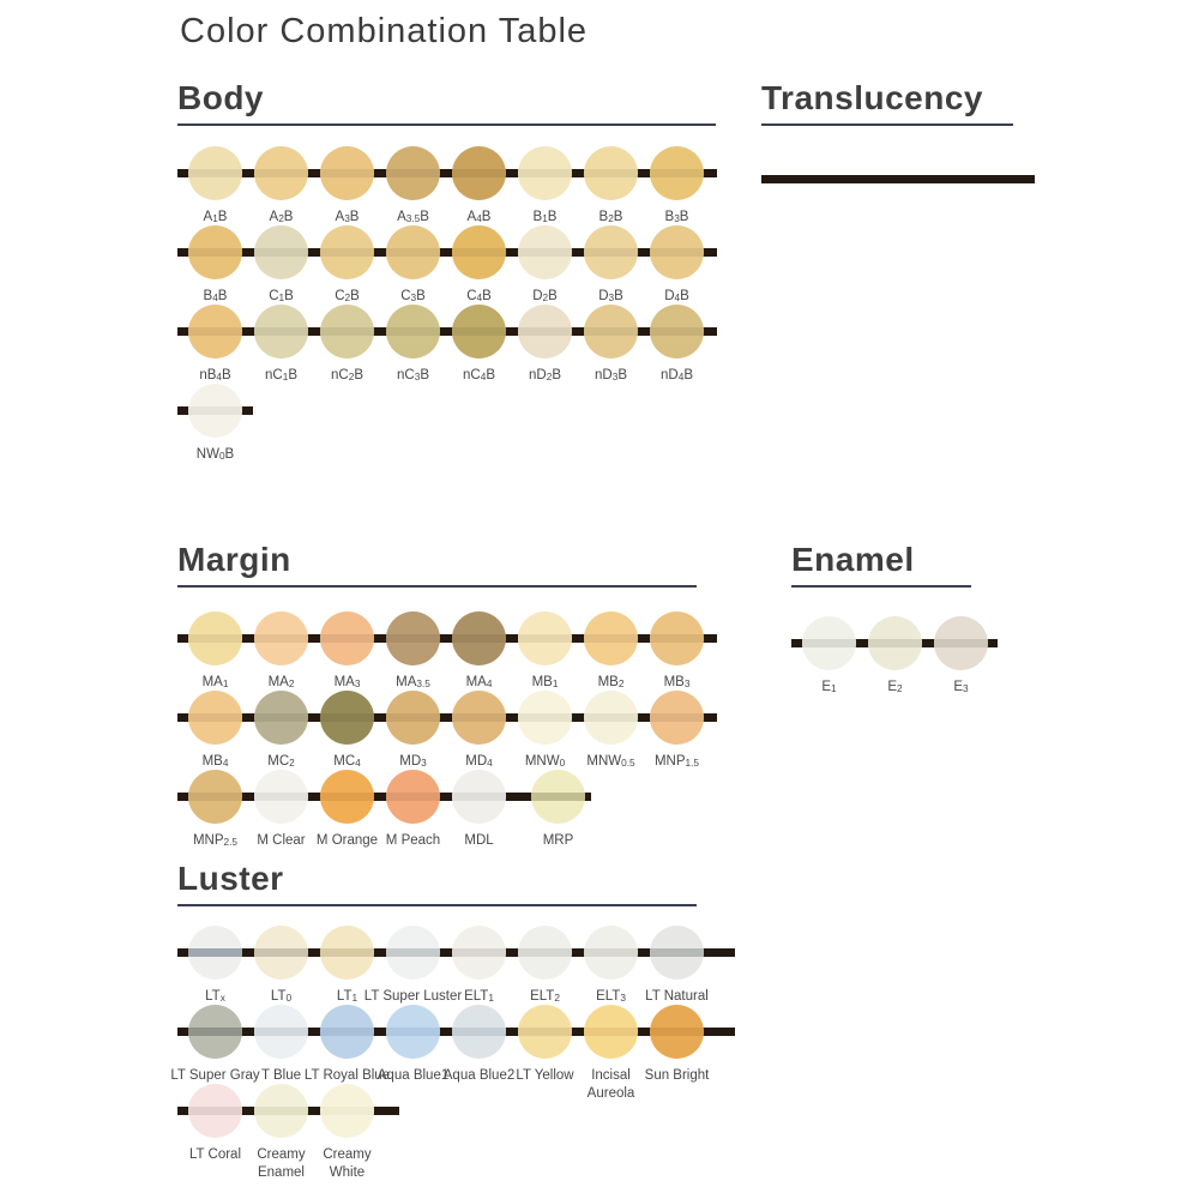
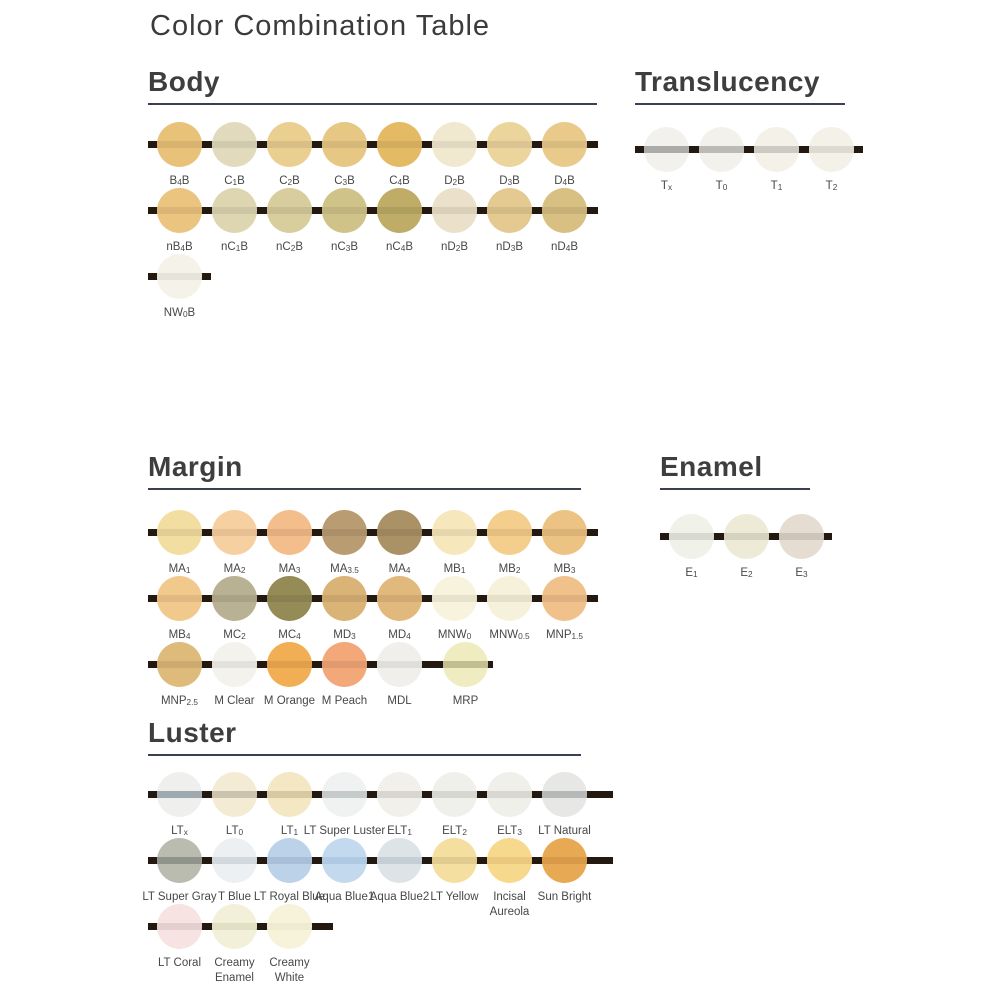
  Color Combination Table
  Body
- A1B
- A2B
- A3B
- A3.5B
- A4B
- B1B
- B2B
- B3B
  B4B
  C1B
  C2B
  C3B
  C4B
  D2B
  D3B
  D4B
  nB4B
  nC1B
  nC2B
  nC3B
  nC4B
  nD2B
  nD3B
  nD4B
  NW0B
  Translucency
+ Tx
+ T0
+ T1
+ T2
  Margin
  MA1
  MA2
  MA3
  MA3.5
  MA4
  MB1
  MB2
  MB3
  MB4
  MC2
  MC4
  MD3
  MD4
  MNW0
  MNW0.5
  MNP1.5
  MNP2.5
  M Clear
  M Orange
  M Peach
  MDL
  MRP
  Enamel
  E1
  E2
  E3
  Luster
  LTx
  LT0
  LT1
  LT Super Luster
  ELT1
  ELT2
  ELT3
  LT Natural
  LT Super Gray
  T Blue
  LT Royal Blue
  Aqua Blue1
  Aqua Blue2
  LT Yellow
  Incisal
  Aureola
  Sun Bright
  LT Coral
  Creamy
  Enamel
  Creamy
  White
